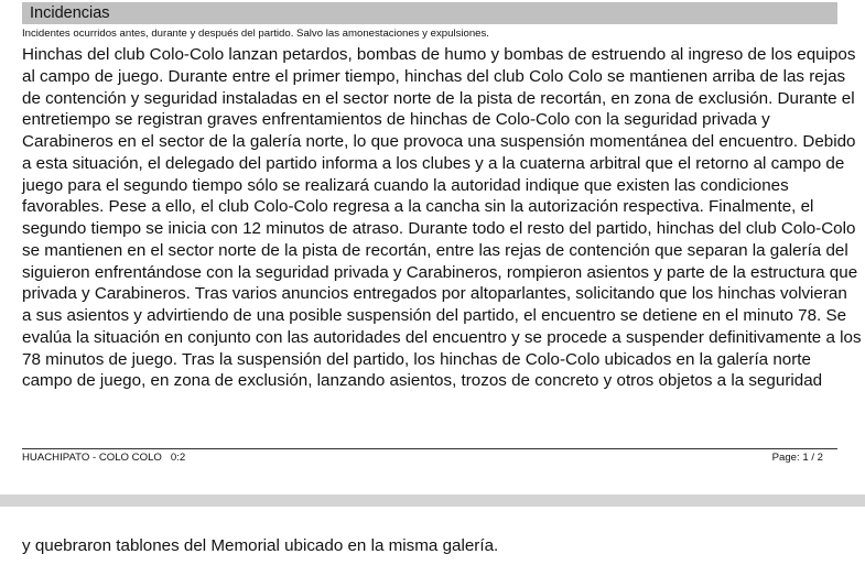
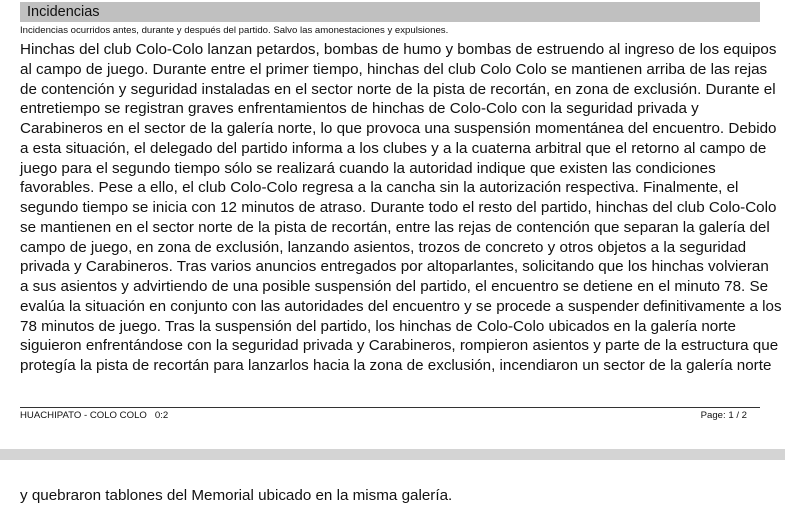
  Incidencias
- Incidentes ocurridos antes, durante y después del partido. Salvo las amonestaciones y expulsiones.
+ Incidencias ocurridos antes, durante y después del partido. Salvo las amonestaciones y expulsiones.
  Hinchas del club Colo-Colo lanzan petardos, bombas de humo y bombas de estruendo al ingreso de los equipos
  al campo de juego. Durante entre el primer tiempo, hinchas del club Colo Colo se mantienen arriba de las rejas
  de contención y seguridad instaladas en el sector norte de la pista de recortán, en zona de exclusión. Durante el
  entretiempo se registran graves enfrentamientos de hinchas de Colo-Colo con la seguridad privada y
  Carabineros en el sector de la galería norte, lo que provoca una suspensión momentánea del encuentro. Debido
  a esta situación, el delegado del partido informa a los clubes y a la cuaterna arbitral que el retorno al campo de
  juego para el segundo tiempo sólo se realizará cuando la autoridad indique que existen las condiciones
  favorables. Pese a ello, el club Colo-Colo regresa a la cancha sin la autorización respectiva. Finalmente, el
  segundo tiempo se inicia con 12 minutos de atraso. Durante todo el resto del partido, hinchas del club Colo-Colo
  se mantienen en el sector norte de la pista de recortán, entre las rejas de contención que separan la galería del
- siguieron enfrentándose con la seguridad privada y Carabineros, rompieron asientos y parte de la estructura que
+ campo de juego, en zona de exclusión, lanzando asientos, trozos de concreto y otros objetos a la seguridad
  privada y Carabineros. Tras varios anuncios entregados por altoparlantes, solicitando que los hinchas volvieran
  a sus asientos y advirtiendo de una posible suspensión del partido, el encuentro se detiene en el minuto 78. Se
  evalúa la situación en conjunto con las autoridades del encuentro y se procede a suspender definitivamente a los
  78 minutos de juego. Tras la suspensión del partido, los hinchas de Colo-Colo ubicados en la galería norte
- campo de juego, en zona de exclusión, lanzando asientos, trozos de concreto y otros objetos a la seguridad
+ siguieron enfrentándose con la seguridad privada y Carabineros, rompieron asientos y parte de la estructura que
+ protegía la pista de recortán para lanzarlos hacia la zona de exclusión, incendiaron un sector de la galería norte
  HUACHIPATO - COLO COLO 0:2
  Page: 1 / 2
  y quebraron tablones del Memorial ubicado en la misma galería.
